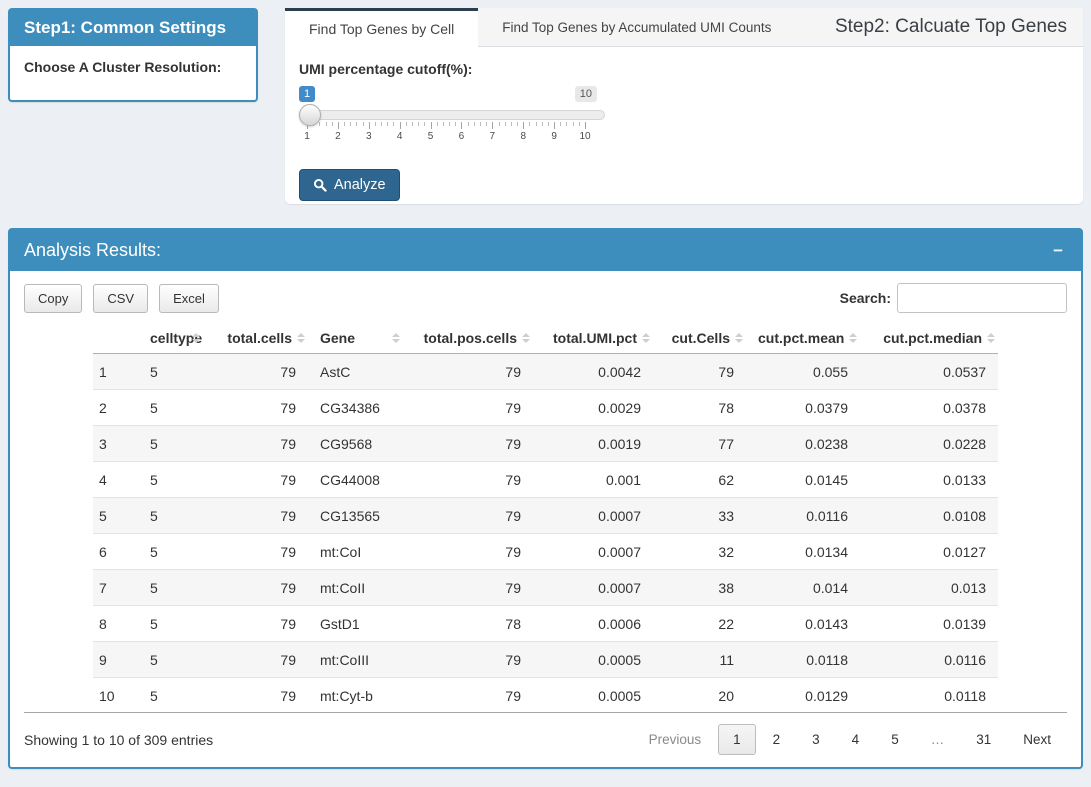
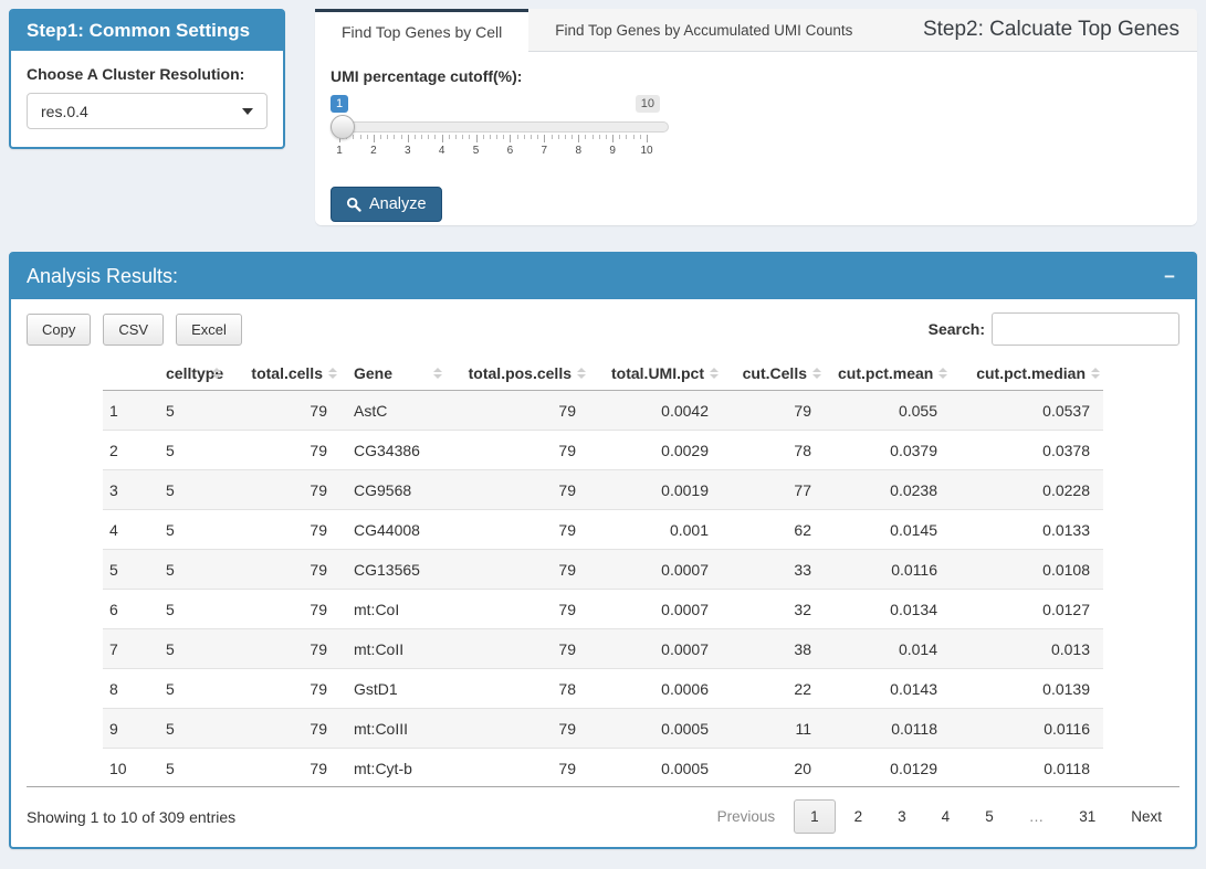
  Step1: Common Settings
  Choose A Cluster Resolution:
+ res.0.4
  Find Top Genes by Cell
  Find Top Genes by Accumulated UMI Counts
  Step2: Calcuate Top Genes
  UMI percentage cutoff(%):
  1
  10
  1
  2
  3
  4
  5
  6
  7
  8
  9
  10
  Analyze
  Analysis Results:
  −
  Copy
  CSV
  Excel
  Search:
  	celltype	total.cells	Gene	total.pos.cells	total.UMI.pct	cut.Cells	cut.pct.mean	cut.pct.median
  1	5	79	AstC	79	0.0042	79	0.055	0.0537
  2	5	79	CG34386	79	0.0029	78	0.0379	0.0378
  3	5	79	CG9568	79	0.0019	77	0.0238	0.0228
  4	5	79	CG44008	79	0.001	62	0.0145	0.0133
  5	5	79	CG13565	79	0.0007	33	0.0116	0.0108
  6	5	79	mt:CoI	79	0.0007	32	0.0134	0.0127
  7	5	79	mt:CoII	79	0.0007	38	0.014	0.013
  8	5	79	GstD1	78	0.0006	22	0.0143	0.0139
  9	5	79	mt:CoIII	79	0.0005	11	0.0118	0.0116
  10	5	79	mt:Cyt-b	79	0.0005	20	0.0129	0.0118
  Showing 1 to 10 of 309 entries
  Previous
  1
  2
  3
  4
  5
  …
  31
  Next
